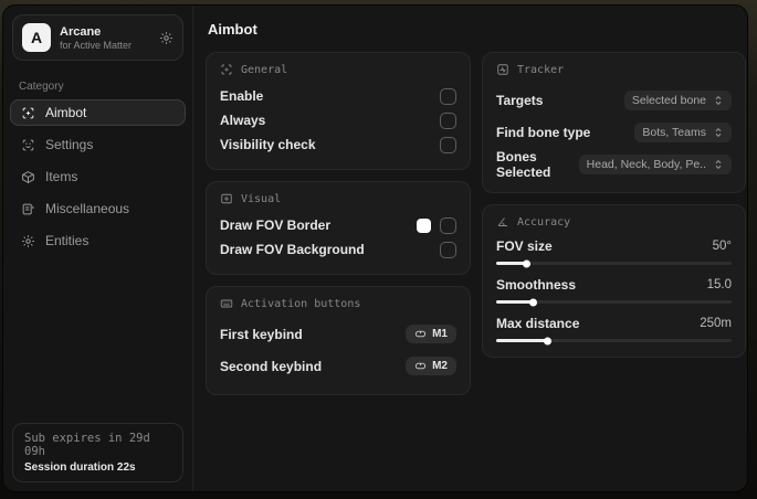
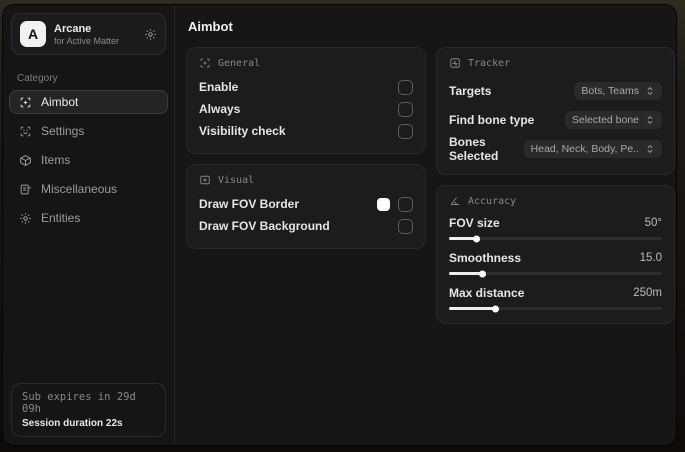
  A
  Arcane
  for Active Matter
  Category
  Aimbot
  Settings
  Items
  Miscellaneous
  Entities
  Sub expires in 29d 09h
  Session duration 22s
  Aimbot
  General
  Enable
  Always
  Visibility check
  Visual
  Draw FOV Border
  Draw FOV Background
- Activation buttons
- First keybind
- M1
- Second keybind
- M2
  Tracker
  Targets
- Selected bone
+ Bots, Teams
  Find bone type
- Bots, Teams
+ Selected bone
  Bones Selected
  Head, Neck, Body, Pe..
  Accuracy
  FOV size
  50°
  Smoothness
  15.0
  Max distance
  250m
